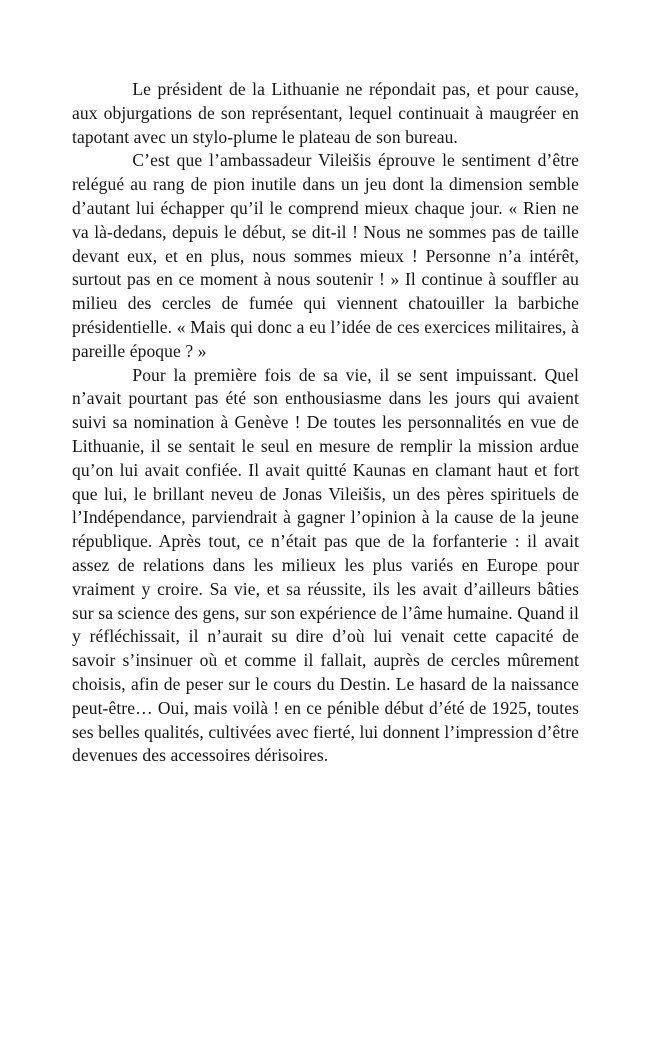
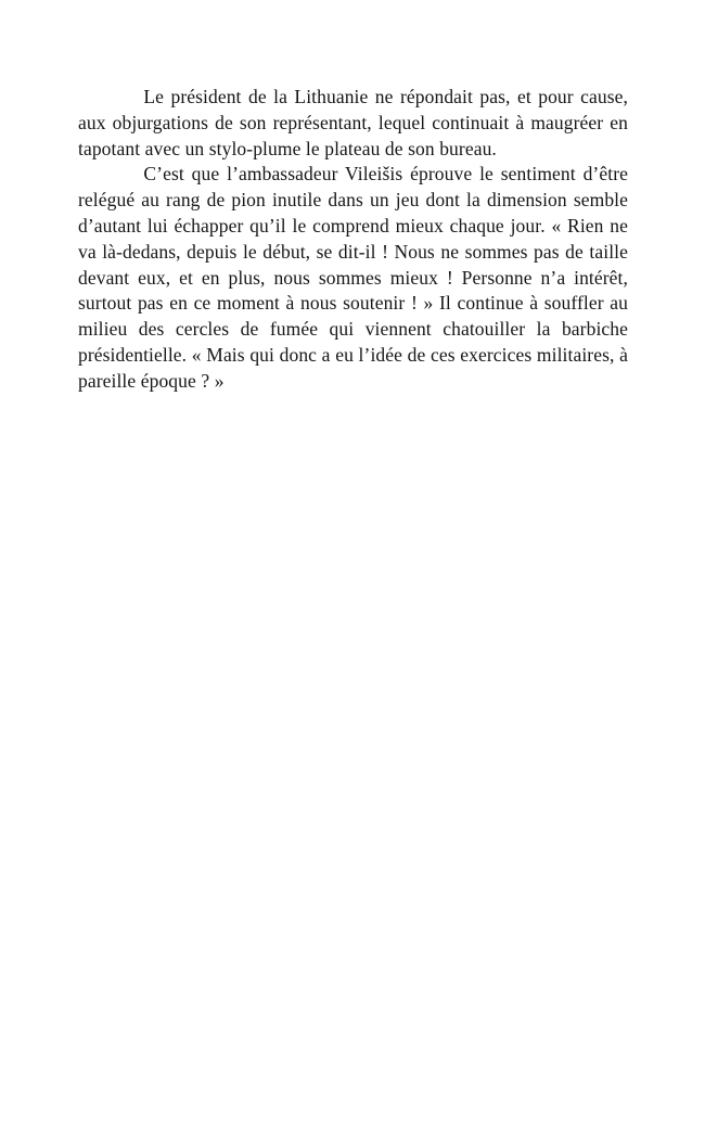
  Le président de la Lithuanie ne répondait pas, et pour cause, aux objurgations de son représentant, lequel continuait à maugréer en tapotant avec un stylo-plume le plateau de son bureau.
  C’est que l’ambassadeur Vileišis éprouve le sentiment d’être relégué au rang de pion inutile dans un jeu dont la dimension semble d’autant lui échapper qu’il le comprend mieux chaque jour. « Rien ne va là-dedans, depuis le début, se dit-il ! Nous ne sommes pas de taille devant eux, et en plus, nous sommes mieux ! Personne n’a intérêt, surtout pas en ce moment à nous soutenir ! » Il continue à souffler au milieu des cercles de fumée qui viennent chatouiller la barbiche présidentielle. « Mais qui donc a eu l’idée de ces exercices militaires, à pareille époque ? »
- Pour la première fois de sa vie, il se sent impuissant. Quel n’avait pourtant pas été son enthousiasme dans les jours qui avaient suivi sa nomination à Genève ! De toutes les personnalités en vue de Lithuanie, il se sentait le seul en mesure de remplir la mission ardue qu’on lui avait confiée. Il avait quitté Kaunas en clamant haut et fort que lui, le brillant neveu de Jonas Vileišis, un des pères spirituels de l’Indépendance, parviendrait à gagner l’opinion à la cause de la jeune république. Après tout, ce n’était pas que de la forfanterie : il avait assez de relations dans les milieux les plus variés en Europe pour vraiment y croire. Sa vie, et sa réussite, ils les avait d’ailleurs bâties sur sa science des gens, sur son expérience de l’âme humaine. Quand il y réfléchissait, il n’aurait su dire d’où lui venait cette capacité de savoir s’insinuer où et comme il fallait, auprès de cercles mûrement choisis, afin de peser sur le cours du Destin. Le hasard de la naissance peut-être… Oui, mais voilà ! en ce pénible début d’été de 1925, toutes ses belles qualités, cultivées avec fierté, lui donnent l’impression d’être devenues des accessoires dérisoires.
